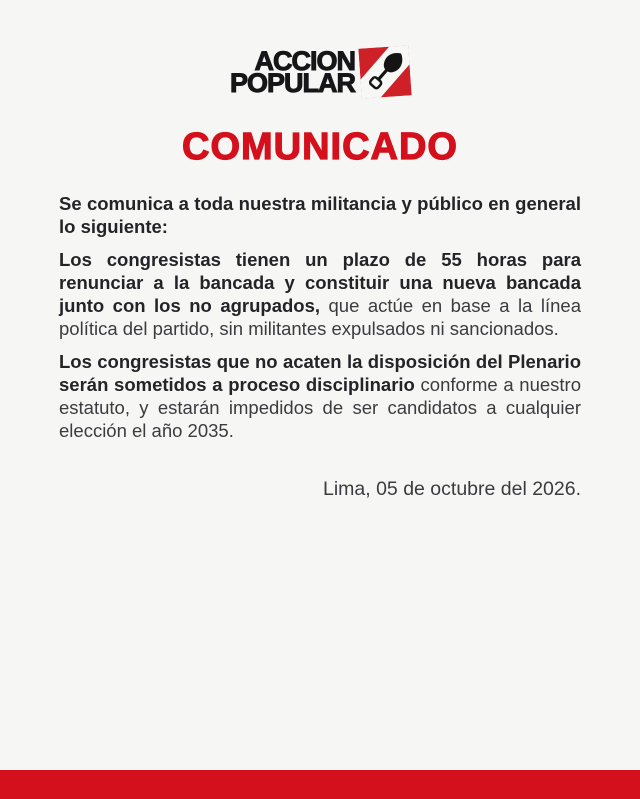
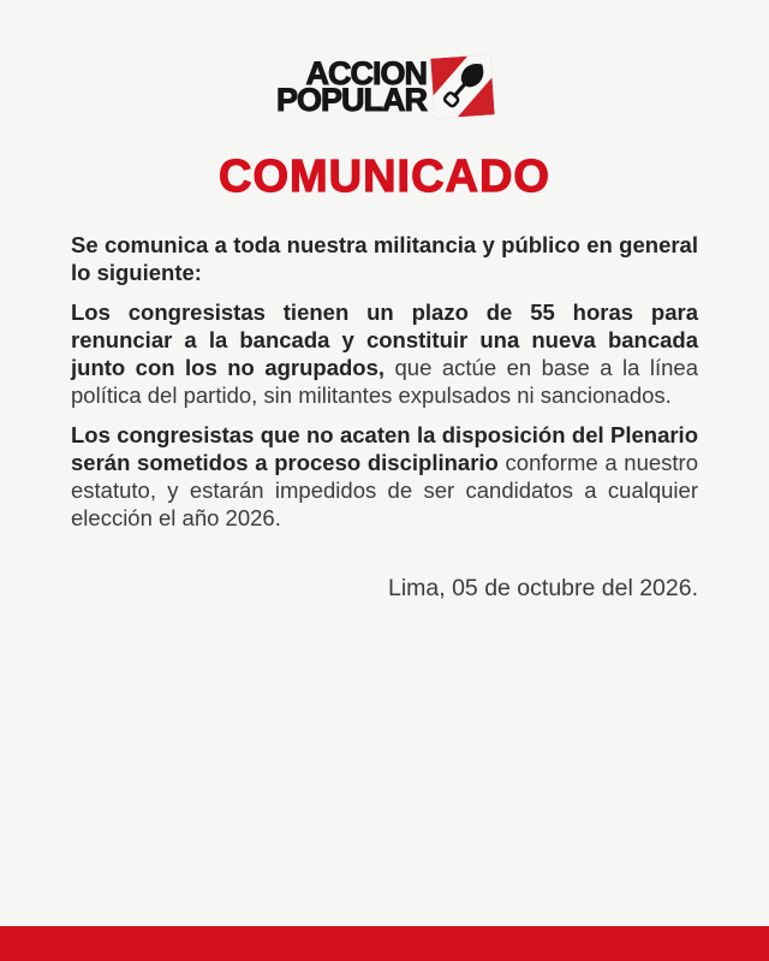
  ACCION
  POPULAR
  COMUNICADO
  Se comunica a toda nuestra militancia y público en general lo siguiente:
  Los congresistas tienen un plazo de 55 horas para renunciar a la bancada y constituir una nueva bancada junto con los no agrupados, que actúe en base a la línea política del partido, sin militantes expulsados ni sancionados.
- Los congresistas que no acaten la disposición del Plenario serán sometidos a proceso disciplinario conforme a nuestro estatuto, y estarán impedidos de ser candidatos a cualquier elección el año 2035.
+ Los congresistas que no acaten la disposición del Plenario serán sometidos a proceso disciplinario conforme a nuestro estatuto, y estarán impedidos de ser candidatos a cualquier elección el año 2026.
  Lima, 05 de octubre del 2026.
